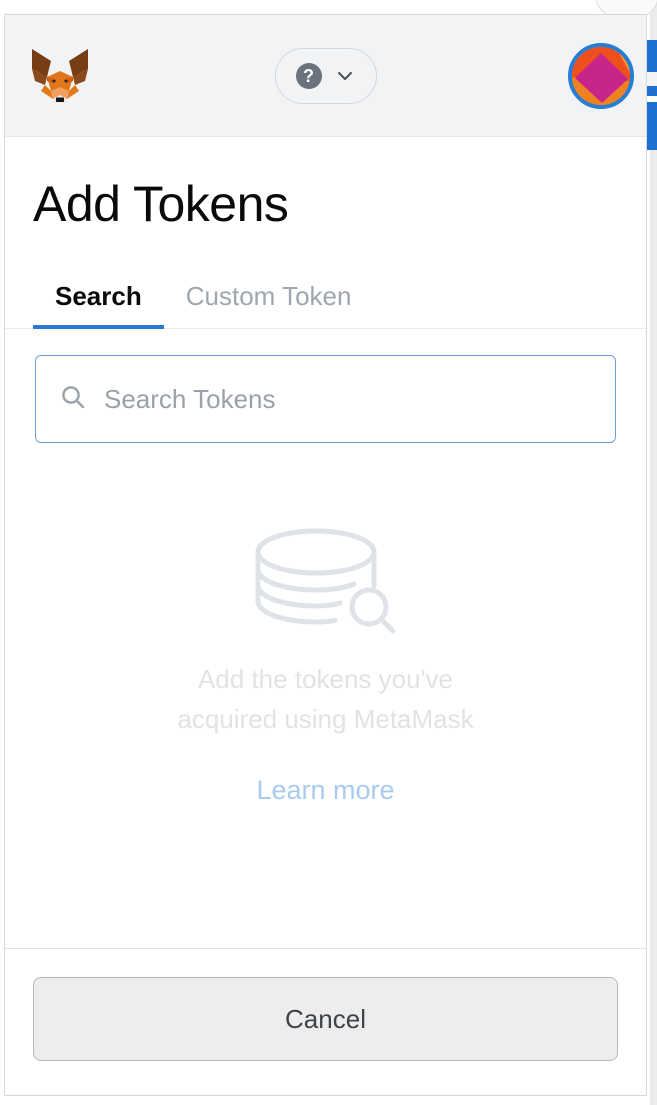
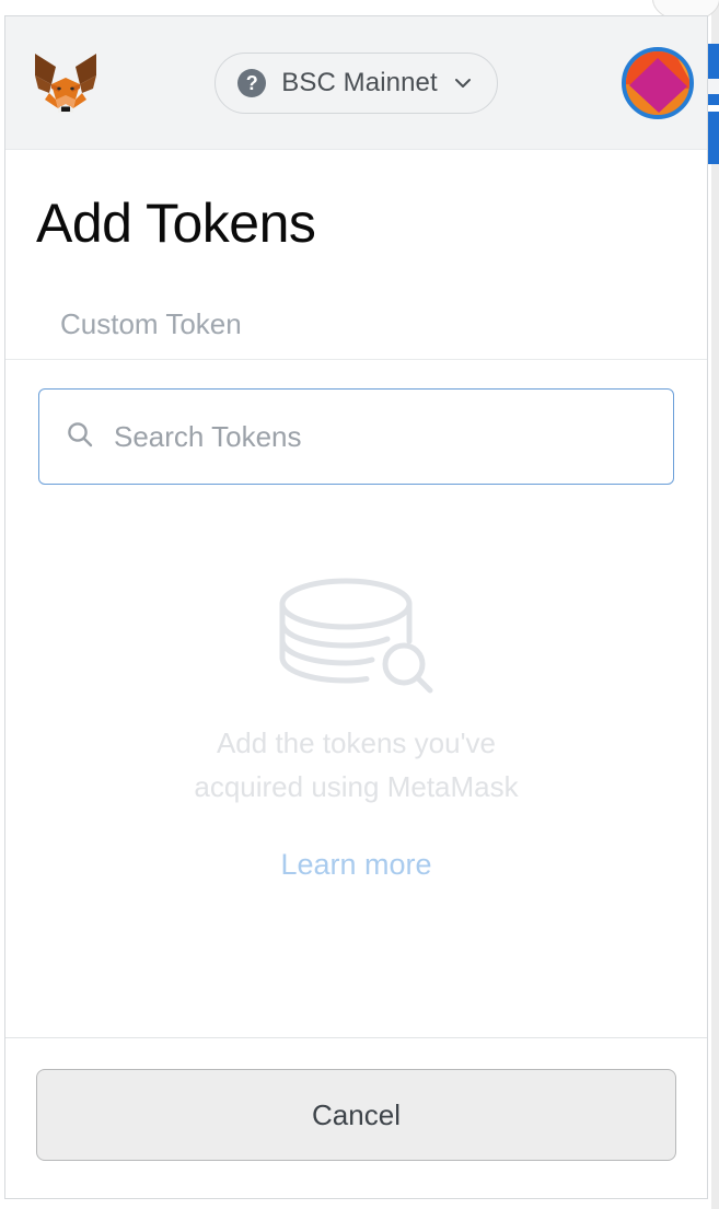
  ?
+ BSC Mainnet
  Add Tokens
- Search
  Custom Token
  Search Tokens
  Add the tokens you've
  acquired using MetaMask
  Learn more
  Cancel
